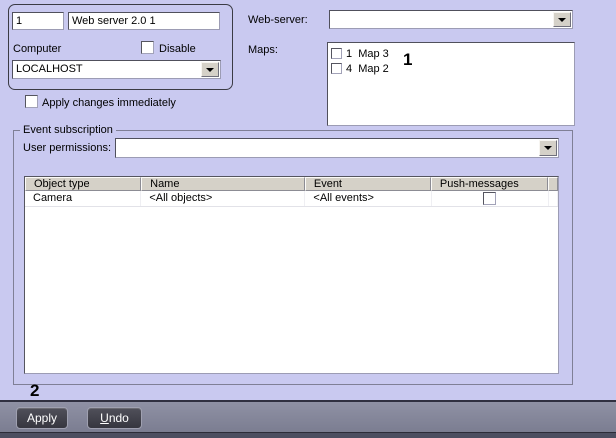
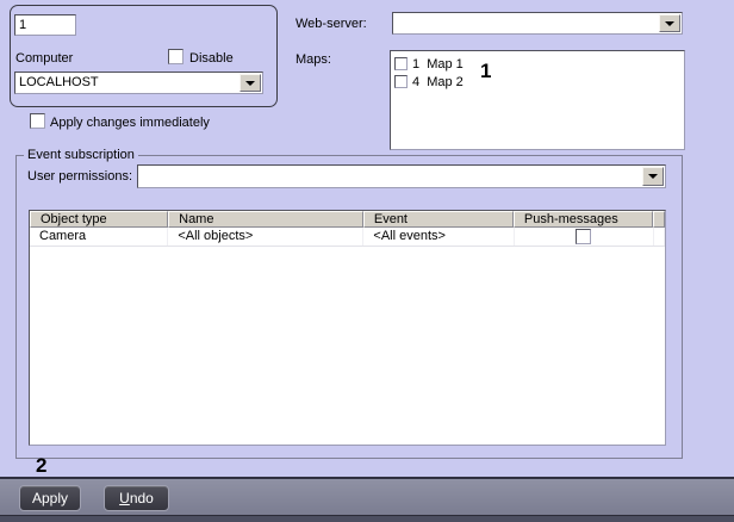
  1
- Web server 2.0 1
  Computer
  Disable
  LOCALHOST
  Apply changes immediately
  Web-server:
  Maps:
- 1 Map 3
+ 1 Map 1
  4 Map 2
  1
  Event subscription
  User permissions:
  Object type
  Name
  Event
  Push-messages
  Camera
  <All objects>
  <All events>
  2
  Apply
  U
  ndo
